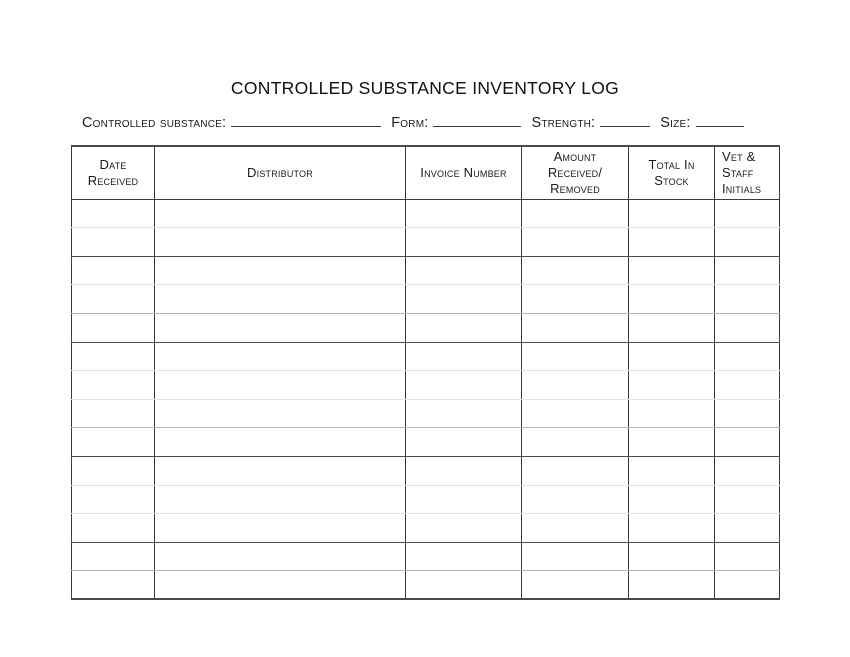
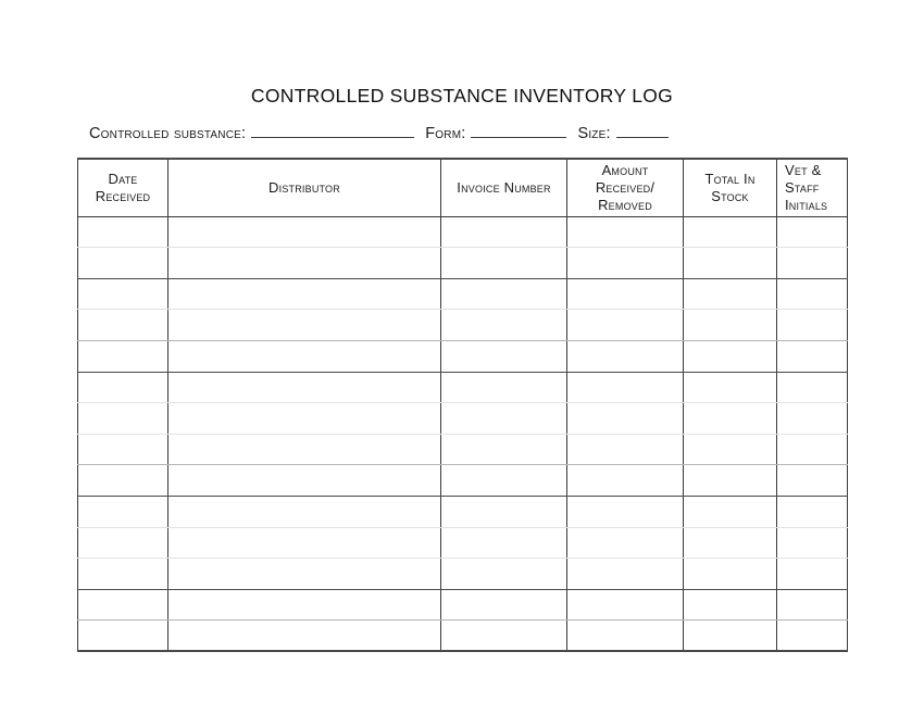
  CONTROLLED SUBSTANCE INVENTORY LOG
  Controlled substance:
  Form:
- Strength:
  Size:
  DateReceived	Distributor	Invoice Number	AmountReceived/Removed	Total InStock	Vet &StaffInitials
